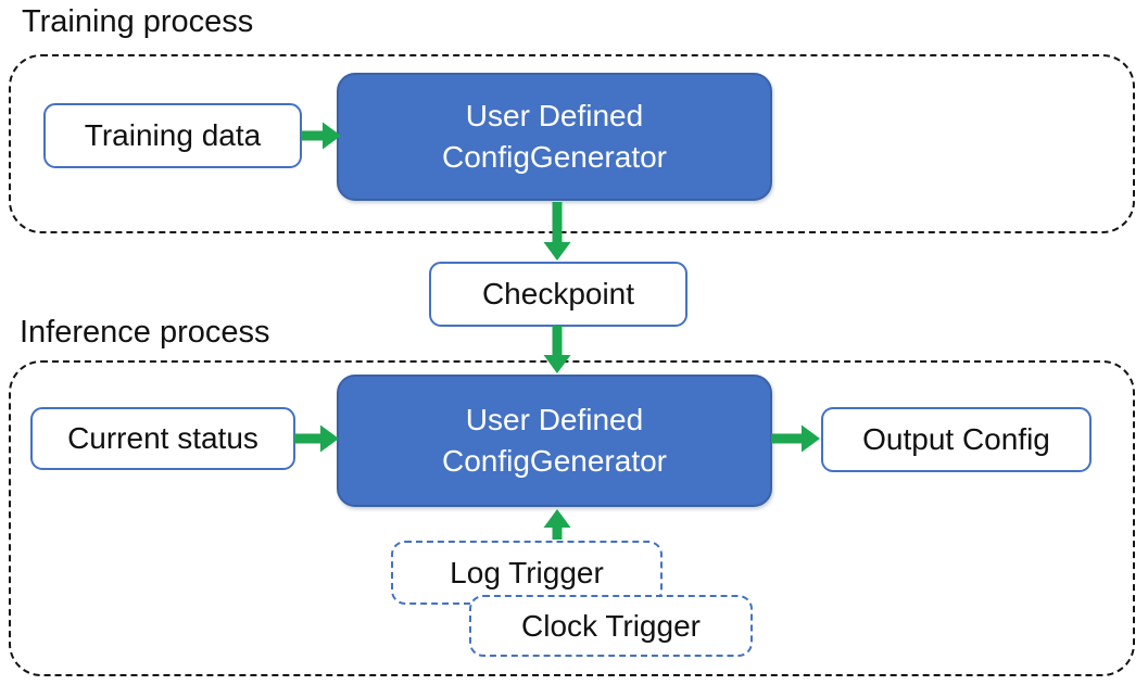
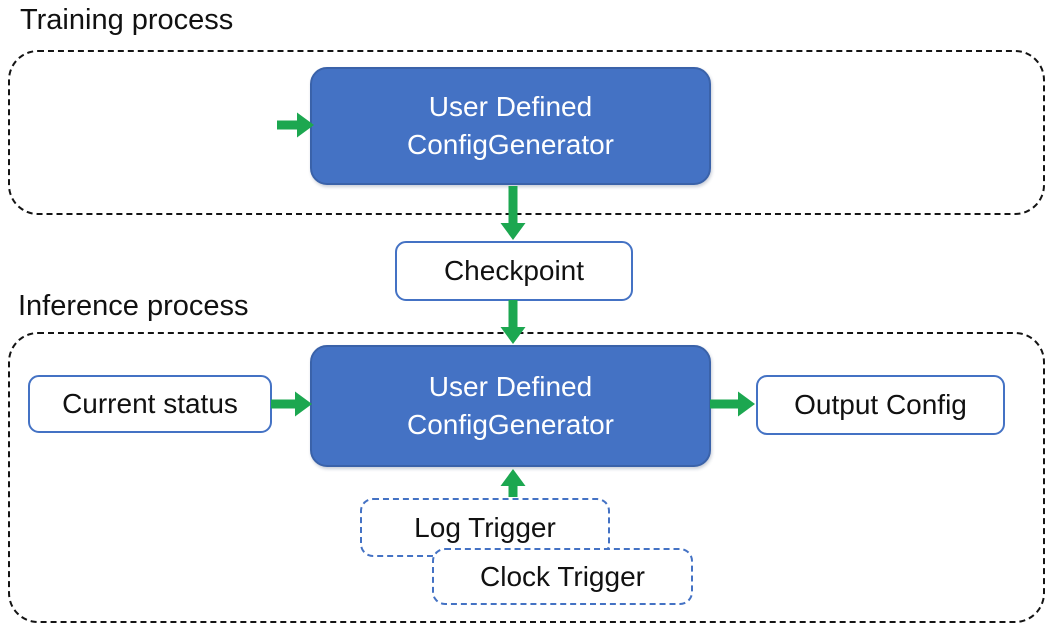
  Training process
- Training data
  User Defined
  ConfigGenerator
  Checkpoint
  Inference process
  Current status
  User Defined
  ConfigGenerator
  Output Config
  Log Trigger
  Clock Trigger
